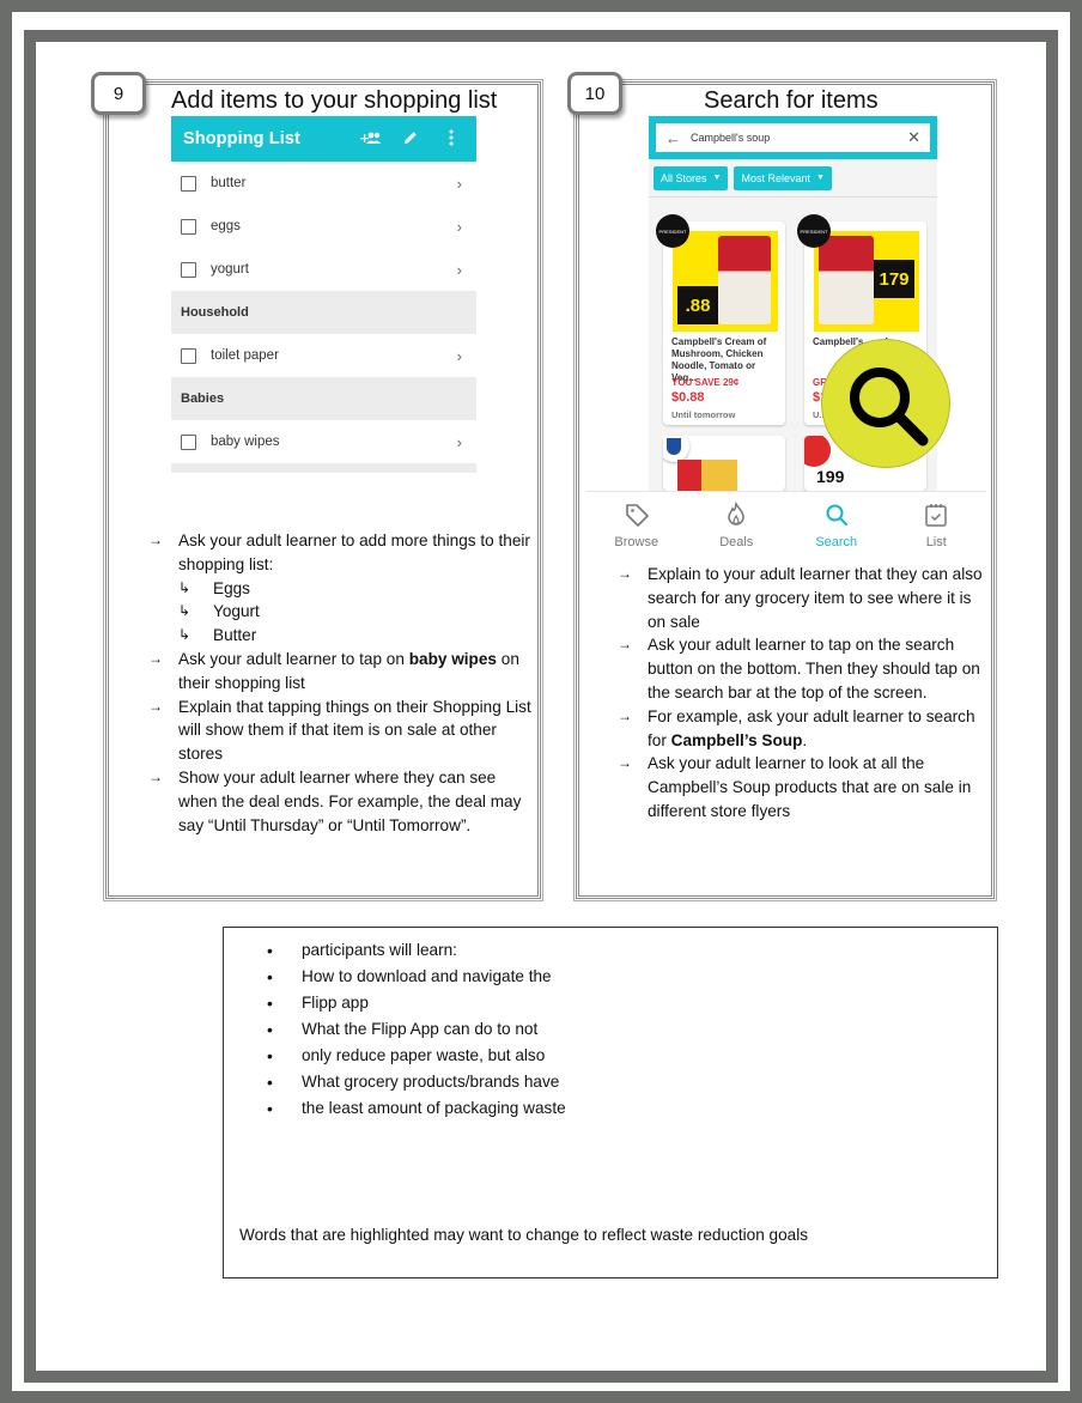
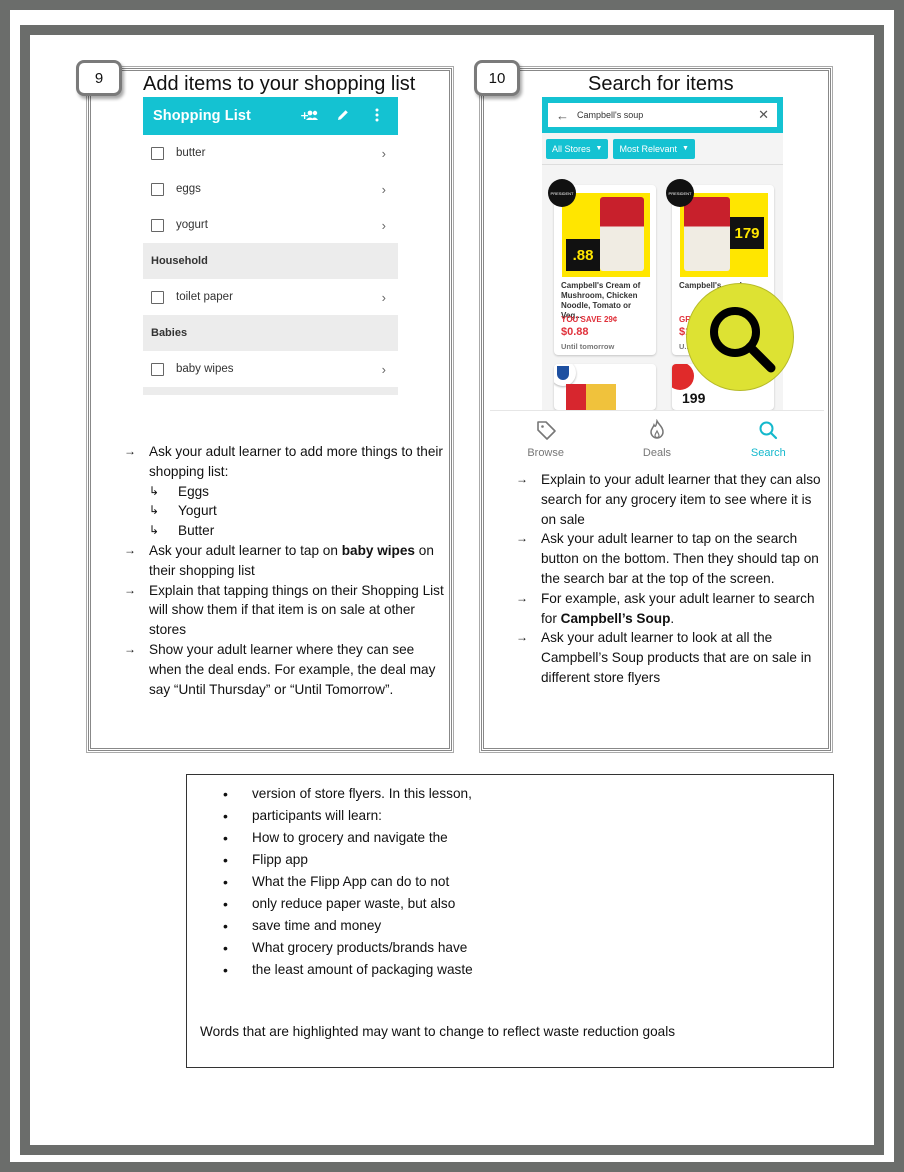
  9
  Add items to your shopping list
  Shopping List
  +
  butter
  ›
  eggs
  ›
  yogurt
  ›
  Household
  toilet paper
  ›
  Babies
  baby wipes
  ›
  →
  Ask your adult learner to add more things to their shopping list:
  ↳
  Eggs
  ↳
  Yogurt
  ↳
  Butter
  →
  Ask your adult learner to tap on baby wipes on their shopping list
  →
  Explain that tapping things on their Shopping List will show them if that item is on sale at other stores
  →
  Show your adult learner where they can see when the deal ends. For example, the deal may say “Until Thursday” or “Until Tomorrow”.
  10
  Search for items
  ←
  Campbell's soup
  ✕
  All Stores
  Most Relevant
  .88
  Campbell's Cream of Mushroom, Chicken Noodle, Tomato or Veg...
  YOU SAVE 29¢
  $0.88
  Until tomorrow
  179
  199
  Browse
  Deals
  Search
- List
  →
  Explain to your adult learner that they can also search for any grocery item to see where it is on sale
  →
  Ask your adult learner to tap on the search button on the bottom. Then they should tap on the search bar at the top of the screen.
  →
  For example, ask your adult learner to search for Campbell’s Soup.
  →
  Ask your adult learner to look at all the Campbell’s Soup products that are on sale in different store flyers
+ version of store flyers. In this lesson,
  participants will learn:
- How to download and navigate the
+ How to grocery and navigate the
  Flipp app
  What the Flipp App can do to not
  only reduce paper waste, but also
+ save time and money
  What grocery products/brands have
  the least amount of packaging waste
  Words that are highlighted may want to change to reflect waste reduction goals
